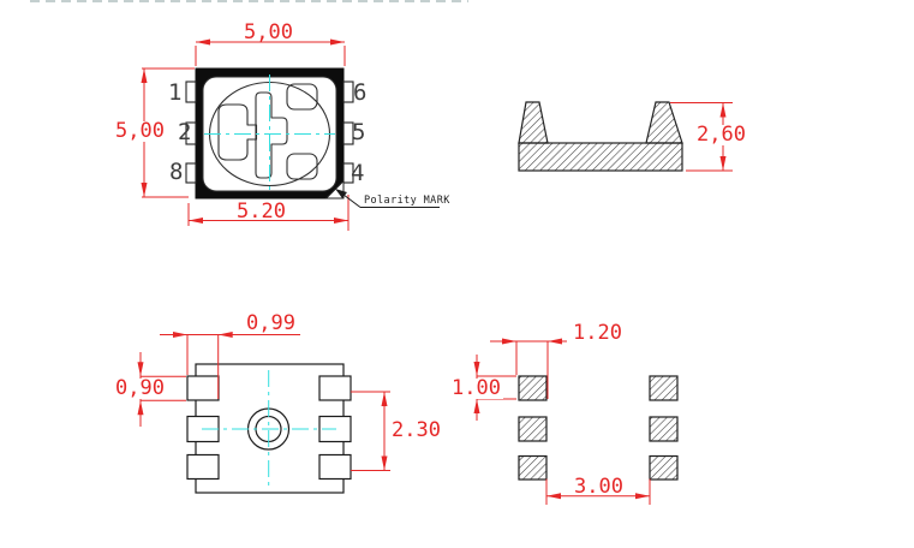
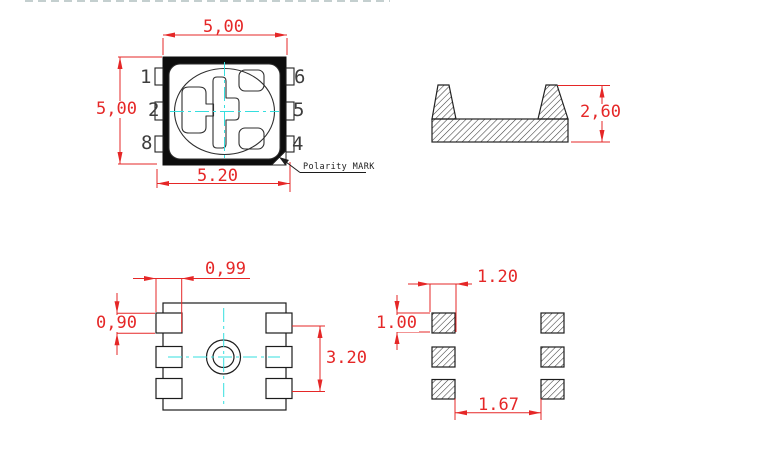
  5,00
  5,00
  5.20
  1
  2
  8
  6
  5
  4
  Polarity MARK
  2,60
  0,99
  0,90
- 2.30
+ 3.20
  1.20
  1.00
- 3.00
+ 1.67
